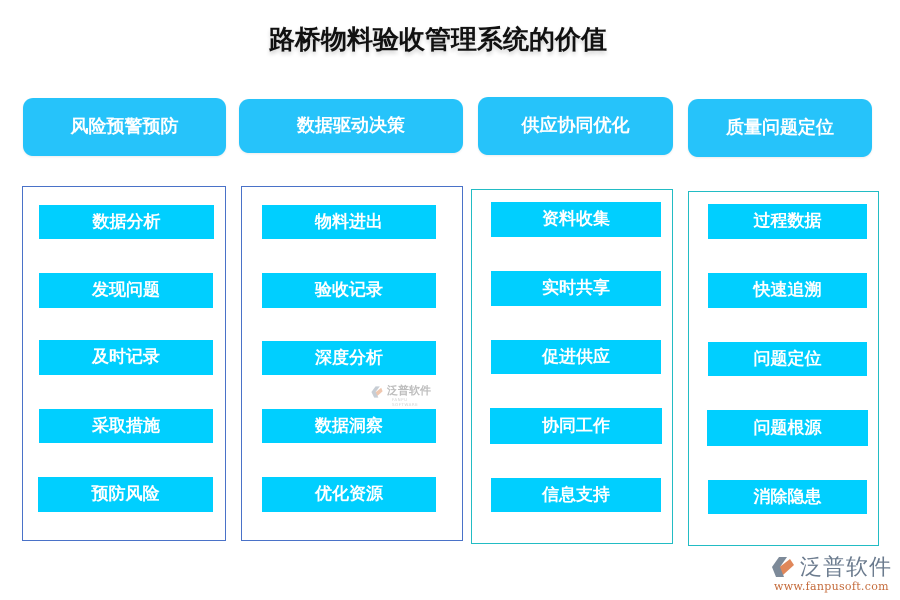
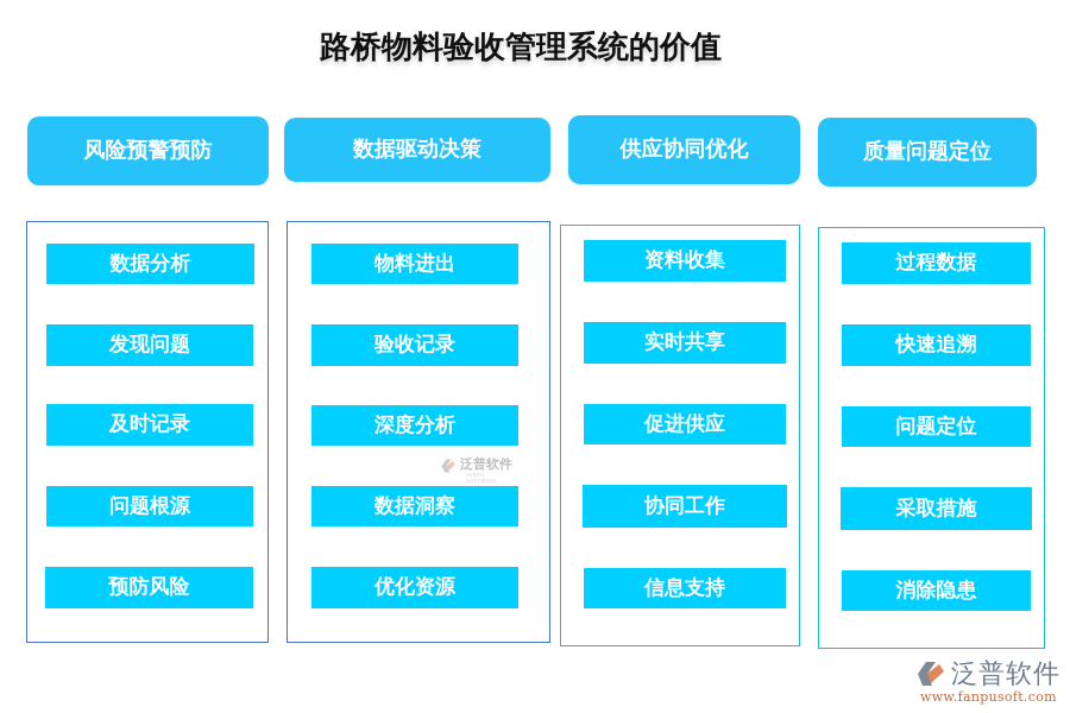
  路桥物料验收管理系统的价值
  风险预警预防
  数据驱动决策
  供应协同优化
  质量问题定位
  数据分析
  发现问题
  及时记录
- 采取措施
+ 问题根源
  预防风险
  物料进出
  验收记录
  深度分析
  数据洞察
  优化资源
  资料收集
  实时共享
  促进供应
  协同工作
  信息支持
  过程数据
  快速追溯
  问题定位
- 问题根源
+ 采取措施
  消除隐患
  泛普软件
  泛普软件
  www.fanpusoft.com
